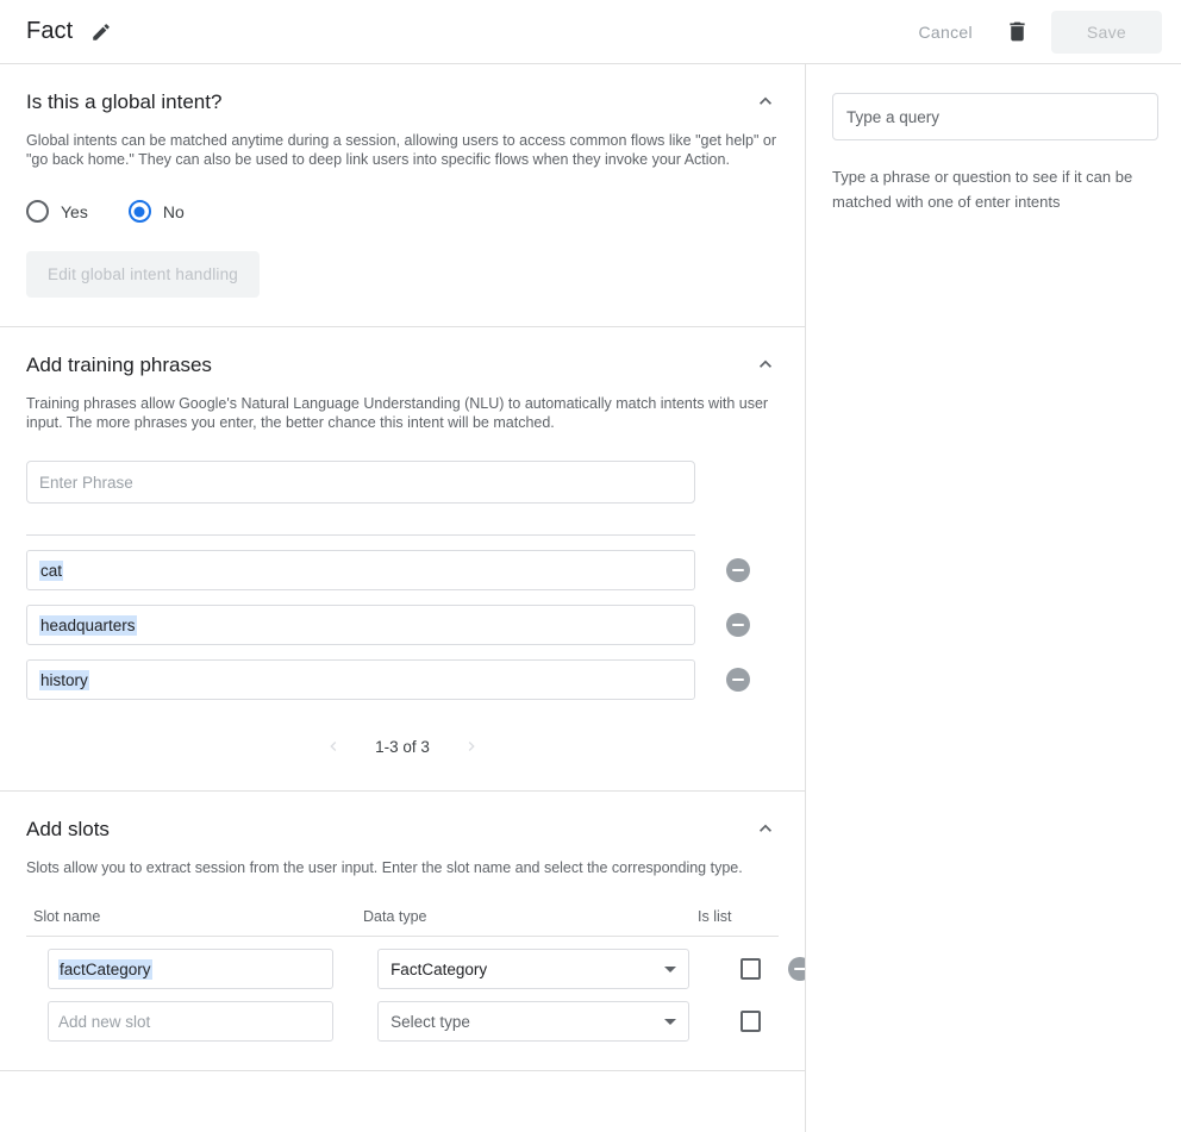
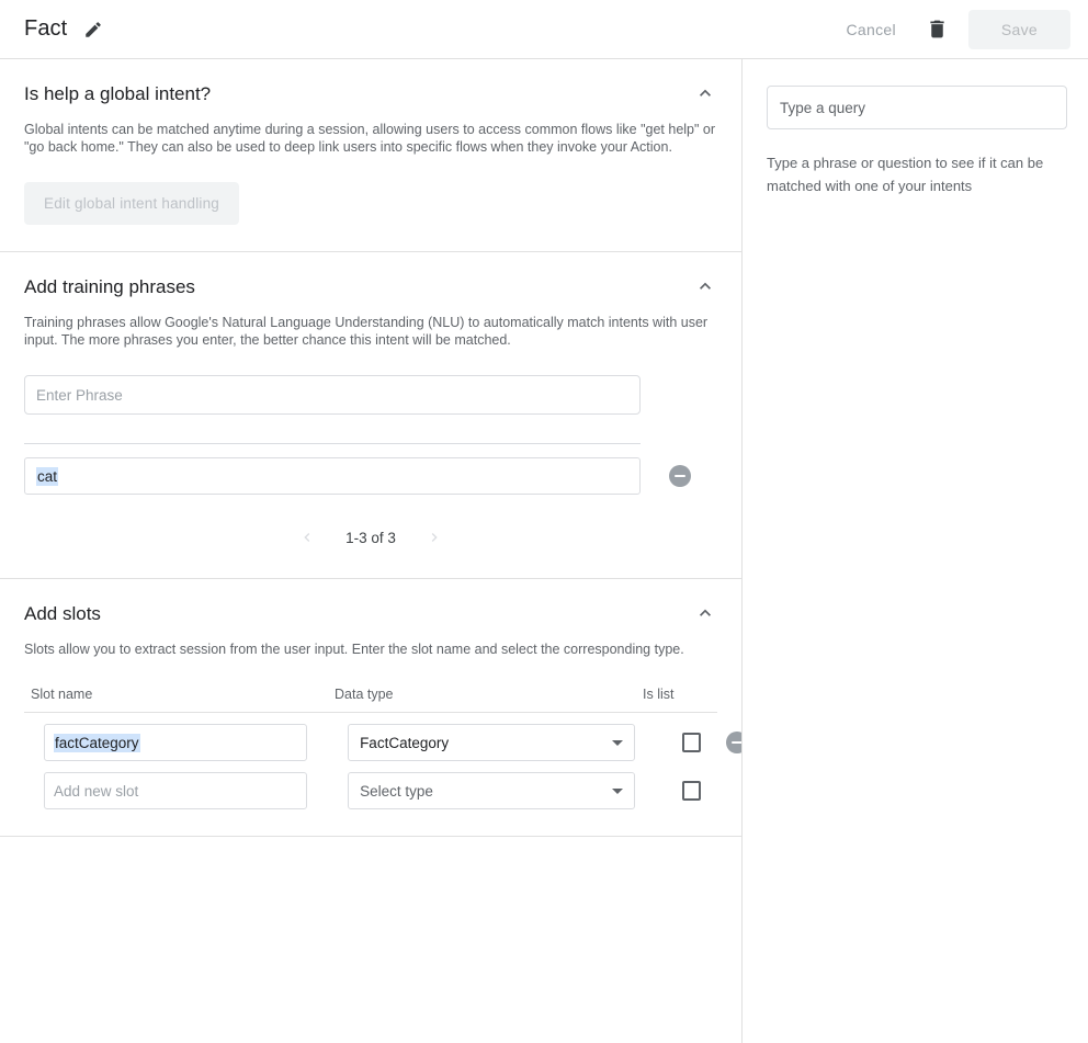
  Fact
  Cancel
  Save
- Is this a global intent?
+ Is help a global intent?
  Global intents can be matched anytime during a session, allowing users to access common flows like "get help" or "go back home." They can also be used to deep link users into specific flows when they invoke your Action.
- Yes
- No
  Edit global intent handling
  Add training phrases
  Training phrases allow Google's Natural Language Understanding (NLU) to automatically match intents with user input. The more phrases you enter, the better chance this intent will be matched.
  Enter Phrase
  cat
- headquarters
- history
  1-3 of 3
  Add slots
  Slots allow you to extract session from the user input. Enter the slot name and select the corresponding type.
  Slot name
  Data type
  Is list
  factCategory
  FactCategory
  Add new slot
  Select type
  Type a query
- Type a phrase or question to see if it can be matched with one of enter intents
+ Type a phrase or question to see if it can be matched with one of your intents
